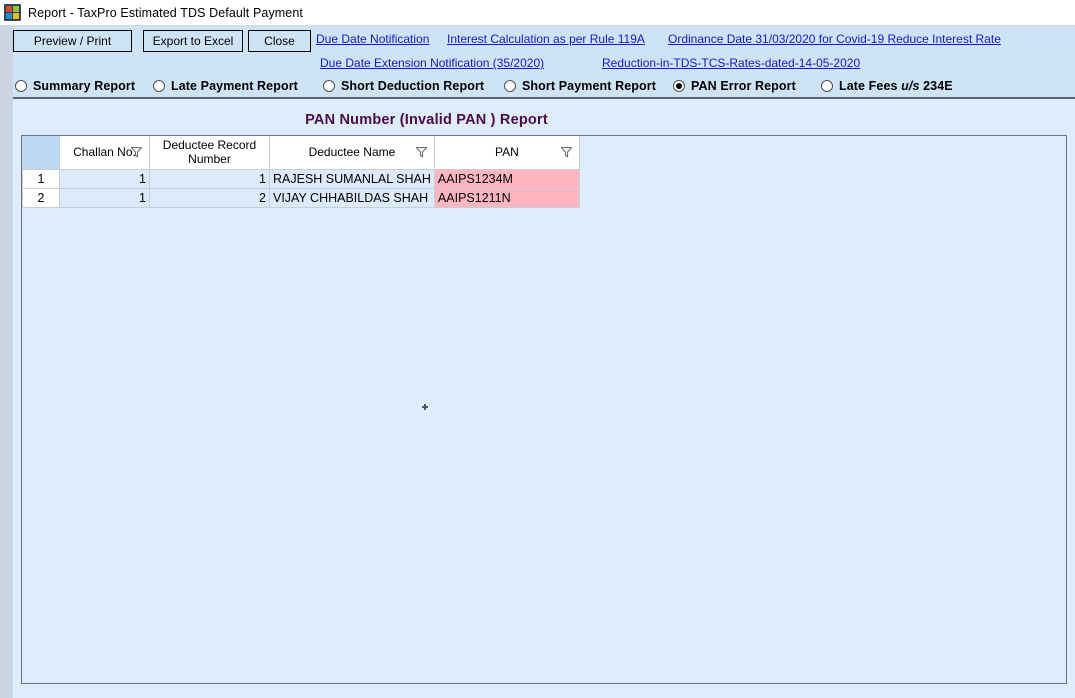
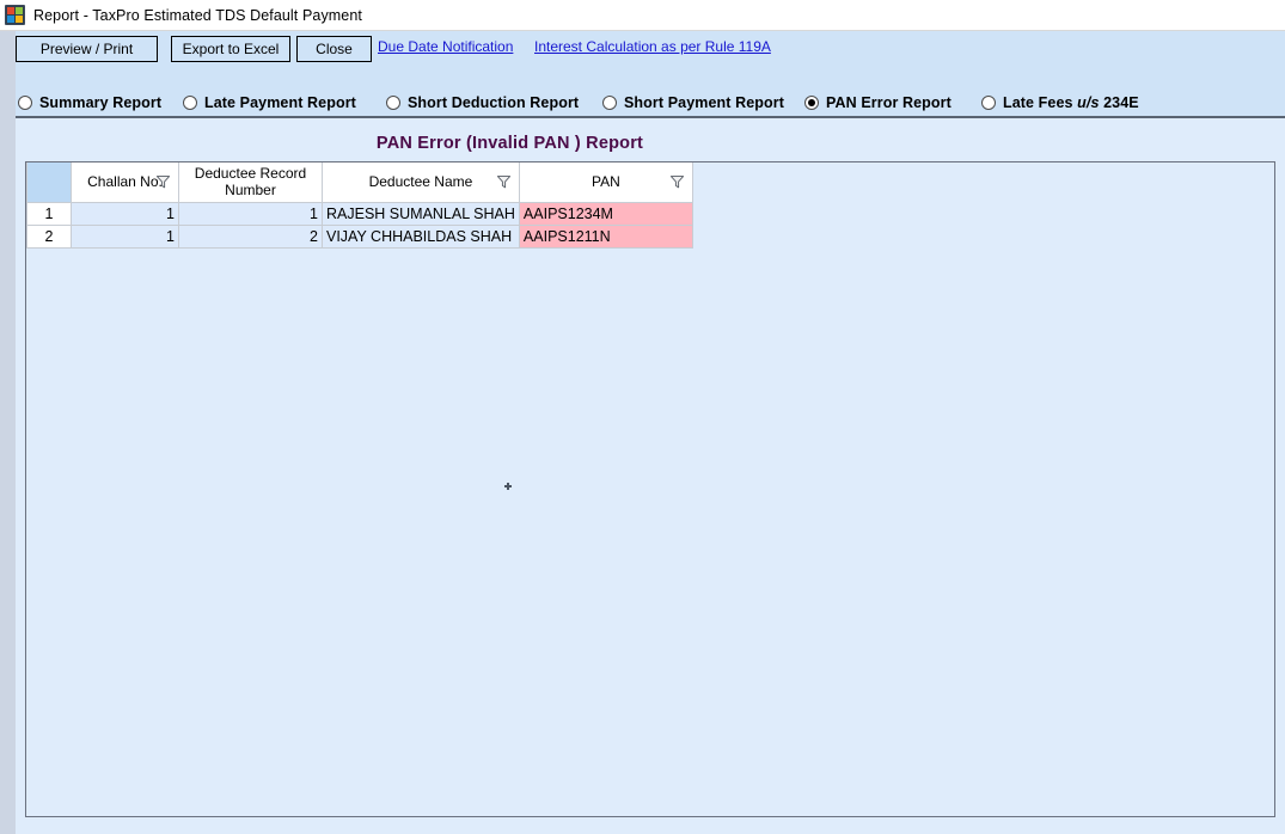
  Report - TaxPro Estimated TDS Default Payment
  Preview / Print
  Export to Excel
  Close
  Due Date Notification
  Interest Calculation as per Rule 119A
- Ordinance Date 31/03/2020 for Covid-19 Reduce Interest Rate
- Due Date Extension Notification (35/2020)
- Reduction-in-TDS-TCS-Rates-dated-14-05-2020
  Summary Report
  Late Payment Report
  Short Deduction Report
  Short Payment Report
  PAN Error Report
  Late Fees u/s 234E
- PAN Number (Invalid PAN ) Report
+ PAN Error (Invalid PAN ) Report
  	Challan No.	Deductee Record Number	Deductee Name	PAN
  1	1	1	RAJESH SUMANLAL SHAH	AAIPS1234M
  2	1	2	VIJAY CHHABILDAS SHAH	AAIPS1211N
